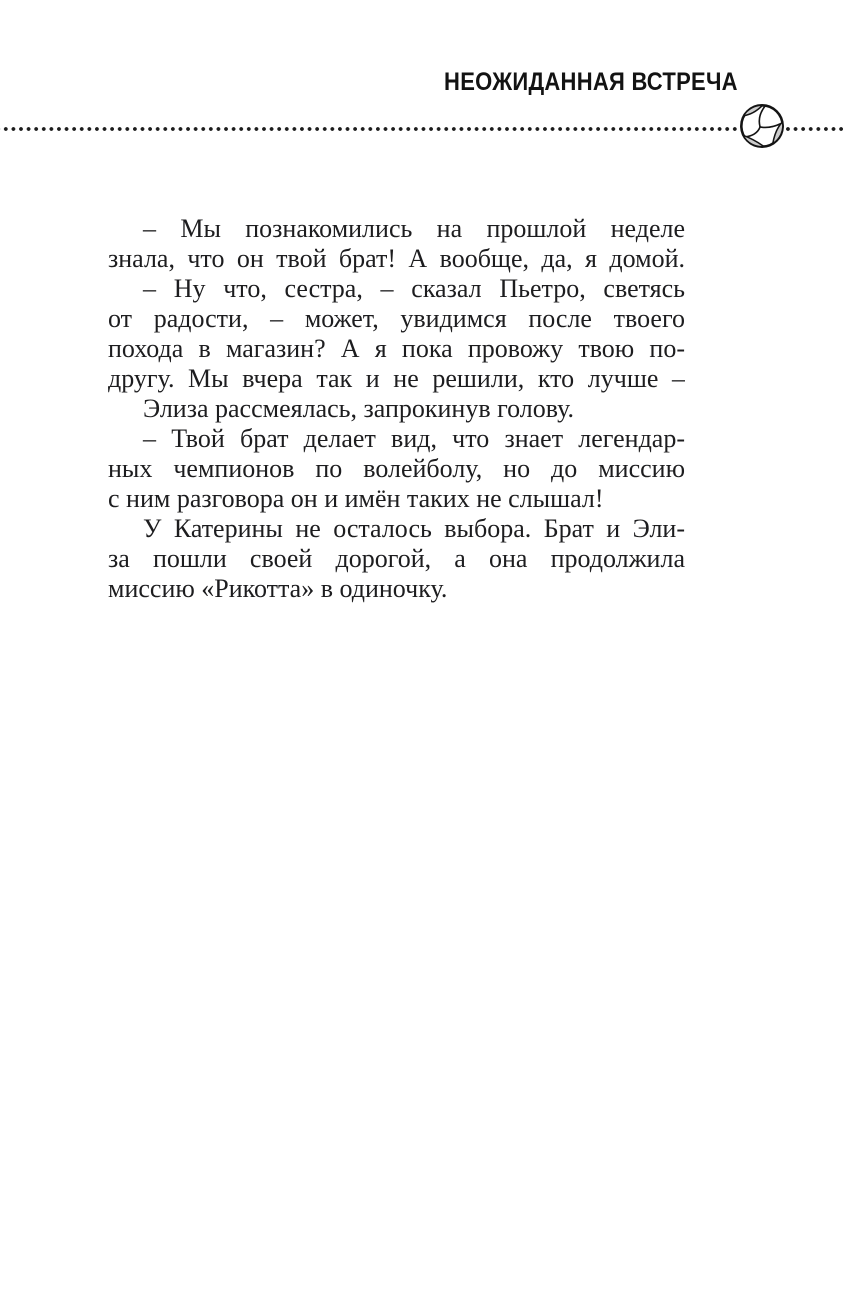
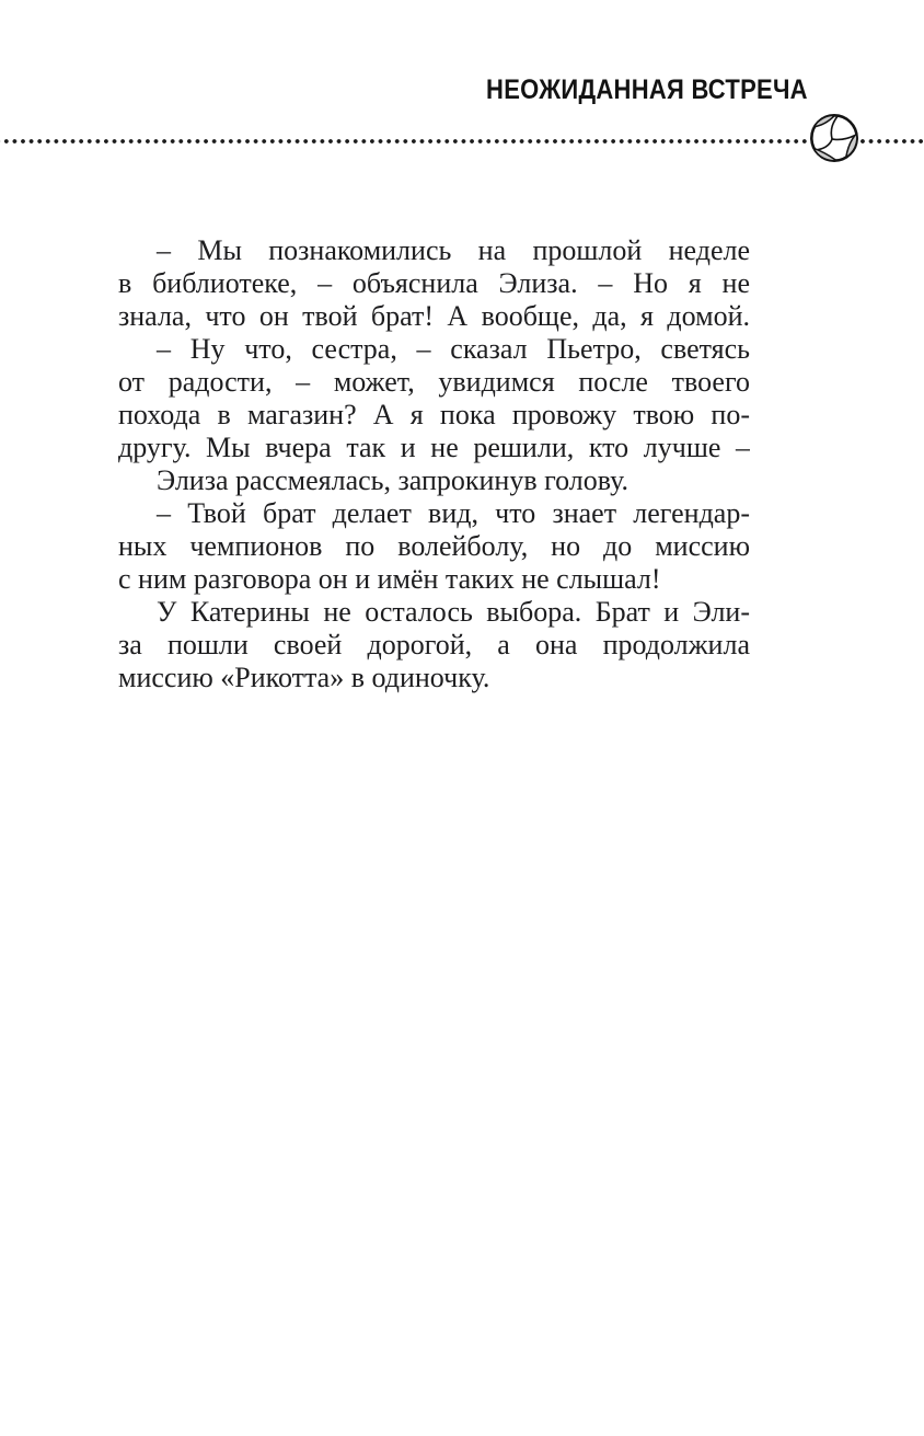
  НЕОЖИДАННАЯ ВСТРЕЧА
  – Мы познакомились на прошлой неделе
+ в библиотеке, – объяснила Элиза. – Но я не
  знала, что он твой брат! А вообще, да, я домой.
  – Ну что, сестра, – сказал Пьетро, светясь
  от радости, – может, увидимся после твоего
  похода в магазин? А я пока провожу твою по-
  другу. Мы вчера так и не решили, кто лучше –
  Элиза рассмеялась, запрокинув голову.
  – Твой брат делает вид, что знает легендар-
  ных чемпионов по волейболу, но до миссию
  с ним разговора он и имён таких не слышал!
  У Катерины не осталось выбора. Брат и Эли-
  за пошли своей дорогой, а она продолжила
  миссию «Рикотта» в одиночку.
